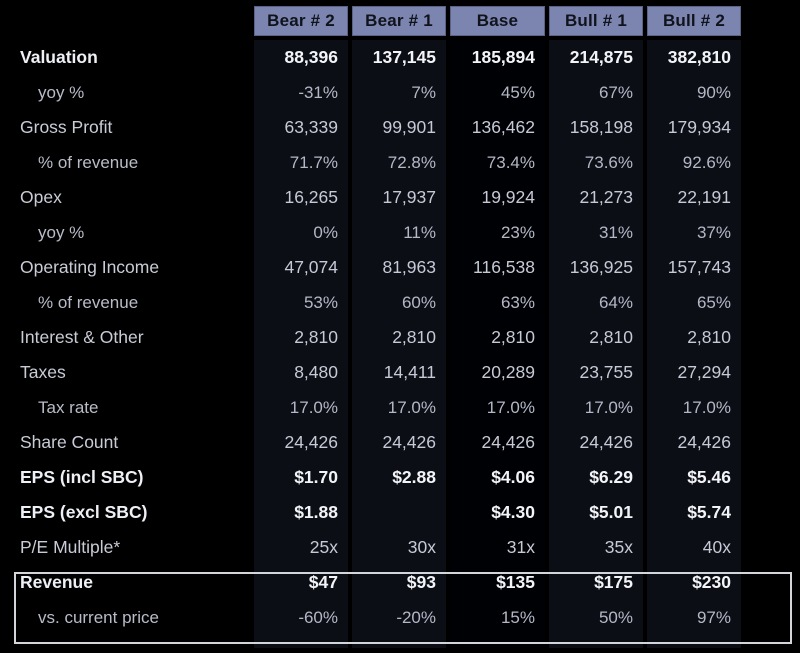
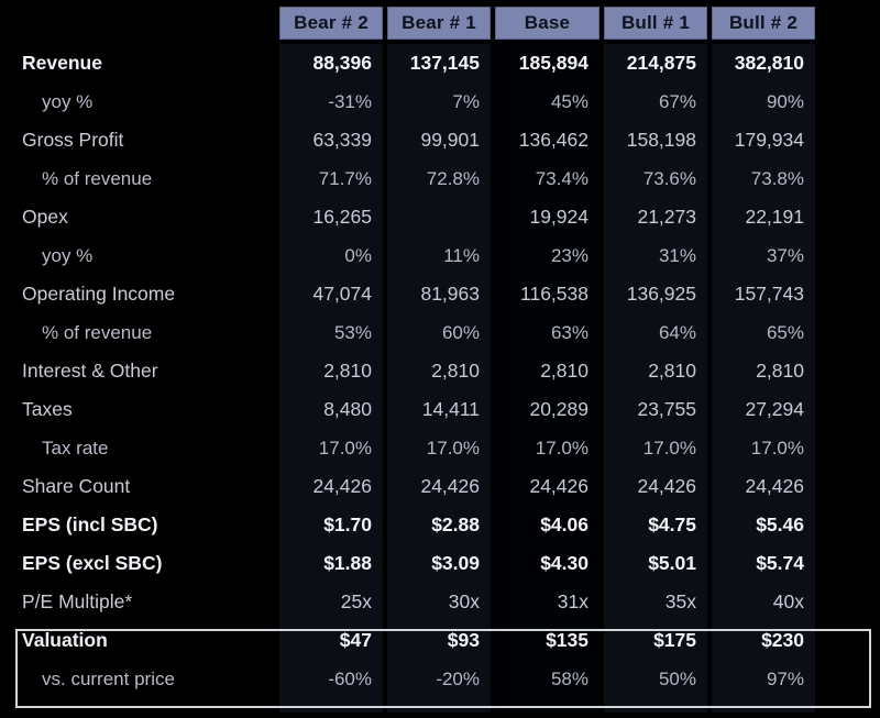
  Bear # 2
  Bear # 1
  Base
  Bull # 1
  Bull # 2
- Valuation
+ Revenue
  88,396
  137,145
  185,894
  214,875
  382,810
  yoy %
  -31%
  7%
  45%
  67%
  90%
  Gross Profit
  63,339
  99,901
  136,462
  158,198
  179,934
  % of revenue
  71.7%
  72.8%
  73.4%
  73.6%
- 92.6%
+ 73.8%
  Opex
  16,265
- 17,937
  19,924
  21,273
  22,191
  yoy %
  0%
  11%
  23%
  31%
  37%
  Operating Income
  47,074
  81,963
  116,538
  136,925
  157,743
  % of revenue
  53%
  60%
  63%
  64%
  65%
  Interest & Other
  2,810
  2,810
  2,810
  2,810
  2,810
  Taxes
  8,480
  14,411
  20,289
  23,755
  27,294
  Tax rate
  17.0%
  17.0%
  17.0%
  17.0%
  17.0%
  Share Count
  24,426
  24,426
  24,426
  24,426
  24,426
  EPS (incl SBC)
  $1.70
  $2.88
  $4.06
- $6.29
+ $4.75
  $5.46
  EPS (excl SBC)
  $1.88
+ $3.09
  $4.30
  $5.01
  $5.74
  P/E Multiple*
  25x
  30x
  31x
  35x
  40x
- Revenue
+ Valuation
  $47
  $93
  $135
  $175
  $230
  vs. current price
  -60%
  -20%
- 15%
+ 58%
  50%
  97%
